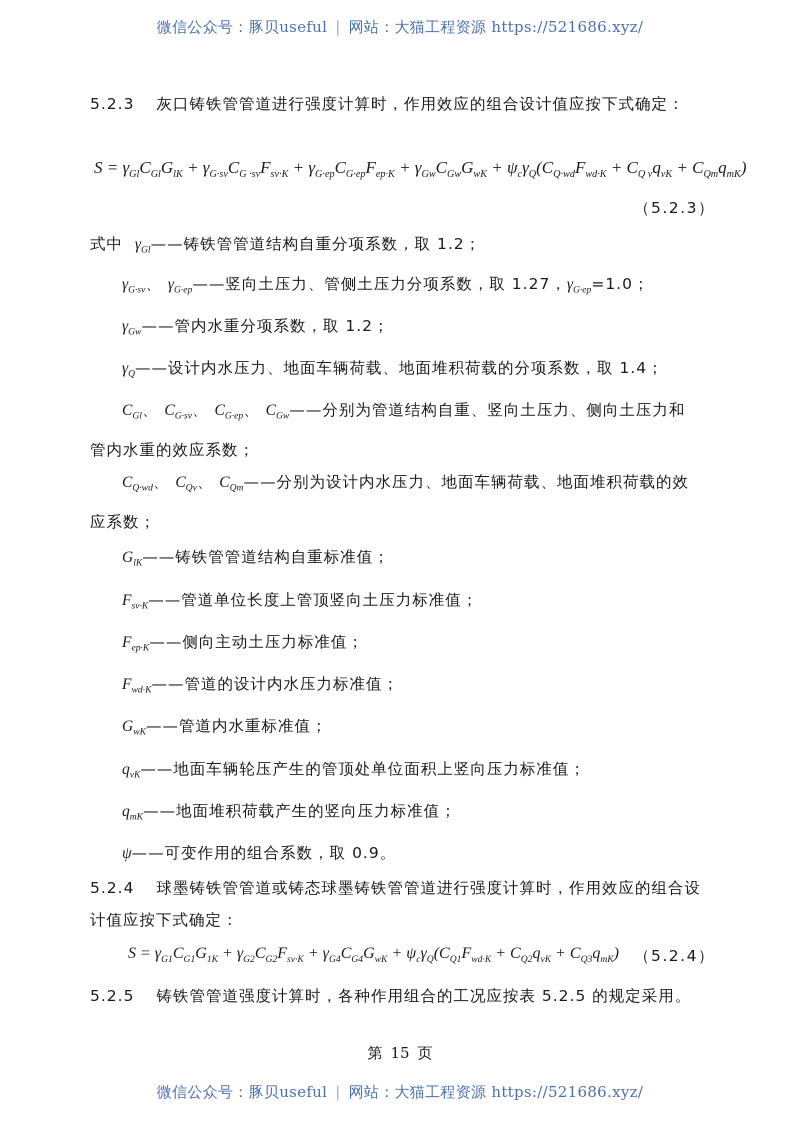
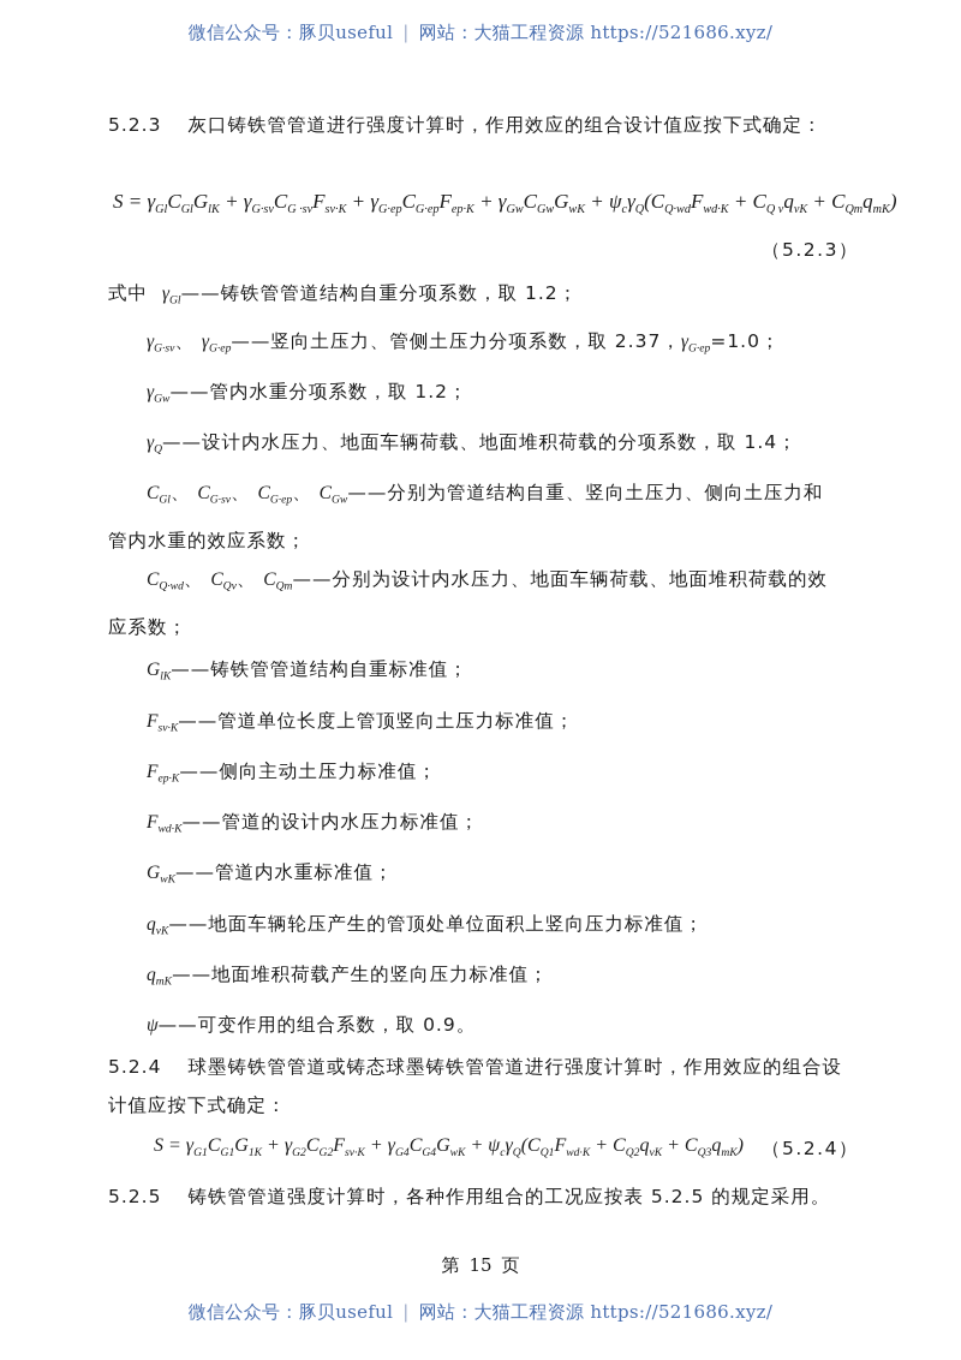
  微信公众号：豚贝useful | 网站：大猫工程资源 https://521686.xyz/
  5.2.3 灰口铸铁管管道进行强度计算时，作用效应的组合设计值应按下式确定：
  S = γGlCGlGlK + γG·svCG ·svFsv·K + γG·epCG·epFep·K + γGwCGwGwK + ψcγQ(CQ·wdFwd·K + CQ vqvK + CQmqmK)
  （5.2.3）
  式中 γGl——铸铁管管道结构自重分项系数，取 1.2；
- γG·sv、 γG·ep——竖向土压力、管侧土压力分项系数，取 1.27，γG·ep=1.0；
+ γG·sv、 γG·ep——竖向土压力、管侧土压力分项系数，取 2.37，γG·ep=1.0；
  γGw——管内水重分项系数，取 1.2；
  γQ——设计内水压力、地面车辆荷载、地面堆积荷载的分项系数，取 1.4；
  CGl、 CG·sv、 CG·ep、 CGw——分别为管道结构自重、竖向土压力、侧向土压力和
  管内水重的效应系数；
  CQ·wd、 CQv、 CQm——分别为设计内水压力、地面车辆荷载、地面堆积荷载的效
  应系数；
  GlK——铸铁管管道结构自重标准值；
  Fsv·K——管道单位长度上管顶竖向土压力标准值；
  Fep·K——侧向主动土压力标准值；
  Fwd·K——管道的设计内水压力标准值；
  GwK——管道内水重标准值；
  qvK——地面车辆轮压产生的管顶处单位面积上竖向压力标准值；
  qmK——地面堆积荷载产生的竖向压力标准值；
  ψ——可变作用的组合系数，取 0.9。
  5.2.4 球墨铸铁管管道或铸态球墨铸铁管管道进行强度计算时，作用效应的组合设
  计值应按下式确定：
  S = γG1CG1G1K + γG2CG2Fsv·K + γG4CG4GwK + ψcγQ(CQ1Fwd·K + CQ2qvK + CQ3qmK)
  （5.2.4）
  5.2.5 铸铁管管道强度计算时，各种作用组合的工况应按表 5.2.5 的规定采用。
  第 15 页
  微信公众号：豚贝useful | 网站：大猫工程资源 https://521686.xyz/
